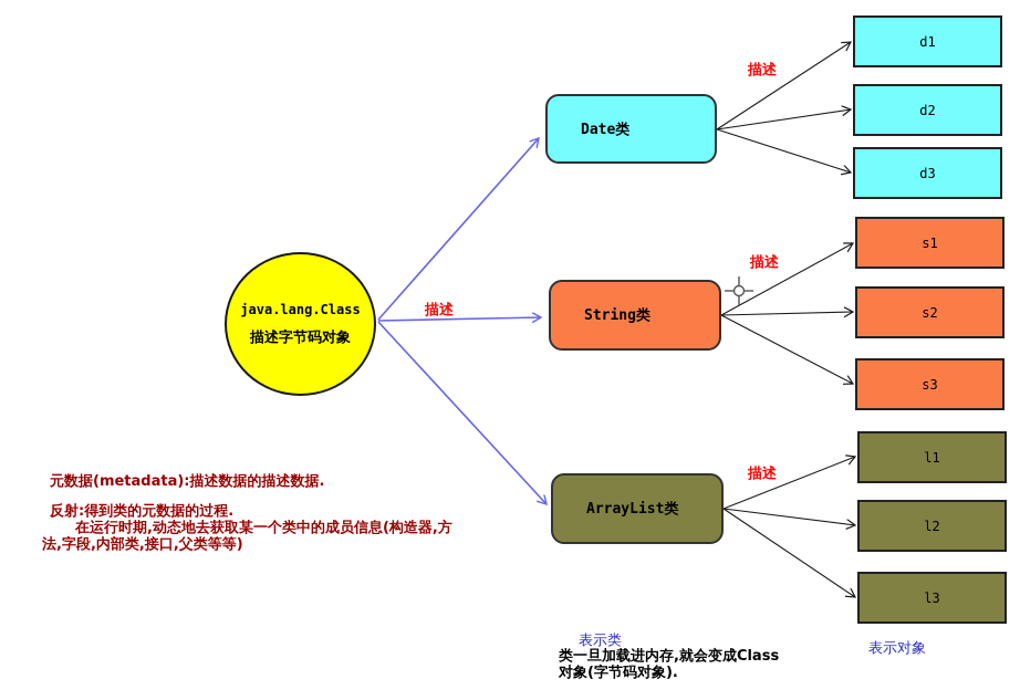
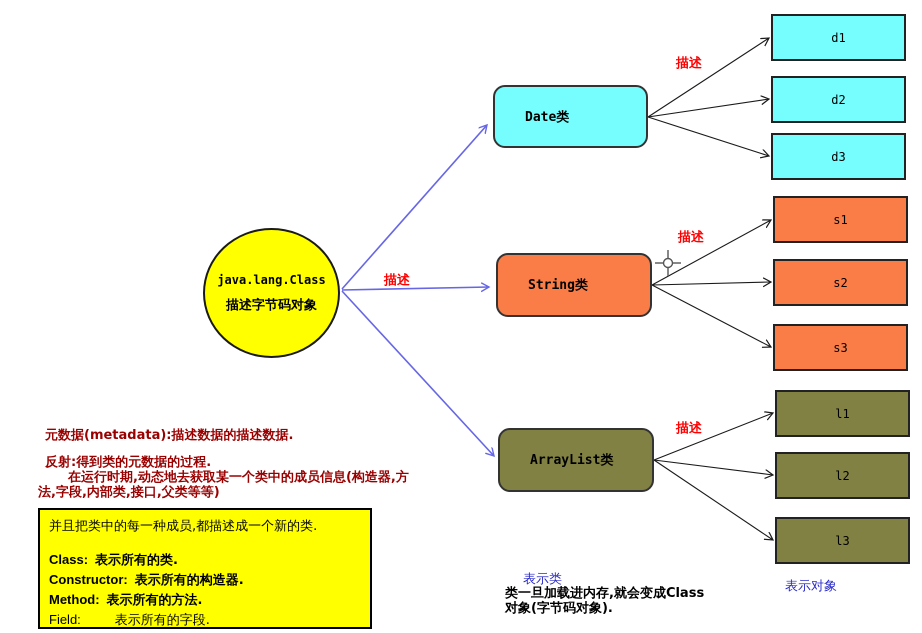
  java.lang.Class
  描述字节码对象
  Date类
  String类
  ArrayList类
  d1
  d2
  d3
  s1
  s2
  s3
  l1
  l2
  l3
  描述
  描述
  描述
  描述
  元数据(metadata):描述数据的描述数据.
  反射:得到类的元数据的过程.
  在运行时期,动态地去获取某一个类中的成员信息(构造器,方
  法,字段,内部类,接口,父类等等)
+ 并且把类中的每一种成员,都描述成一个新的类.
+ Class: 表示所有的类.
+ Constructor: 表示所有的构造器.
+ Method: 表示所有的方法.
+ Field: 表示所有的字段.
  表示类
  类一旦加载进内存,就会变成Class
  对象(字节码对象).
  表示对象
